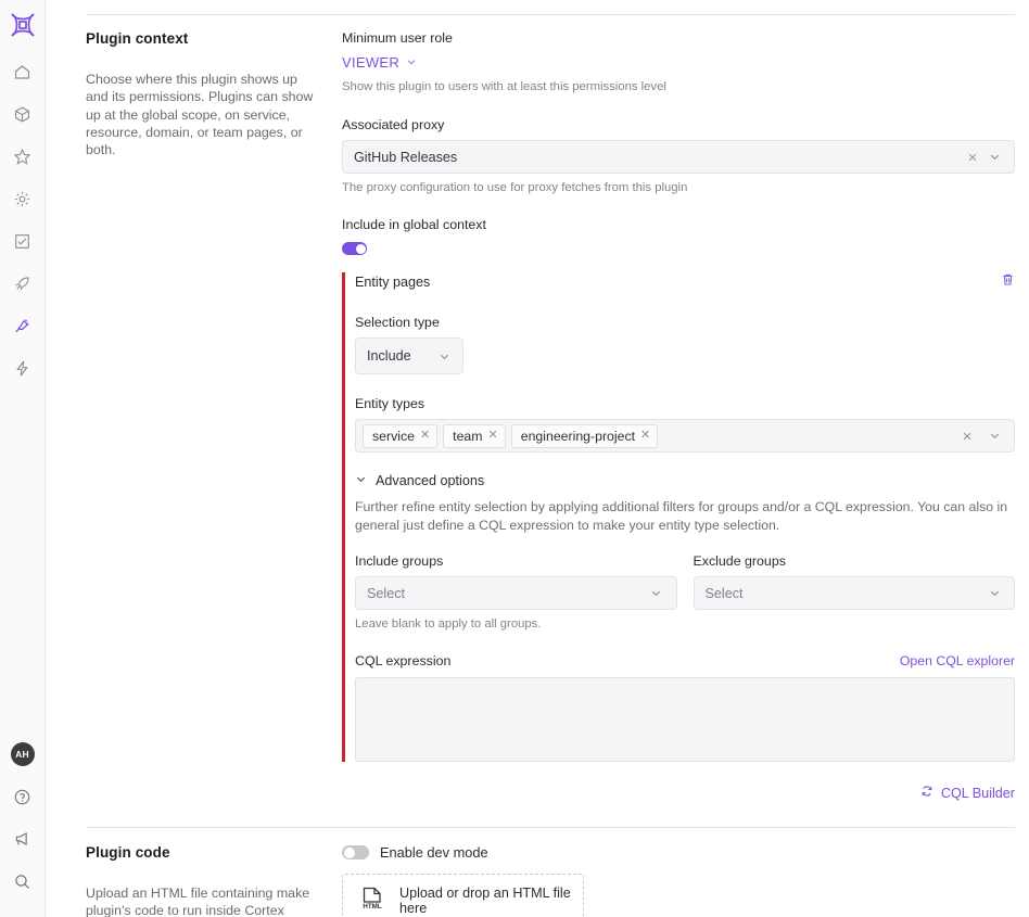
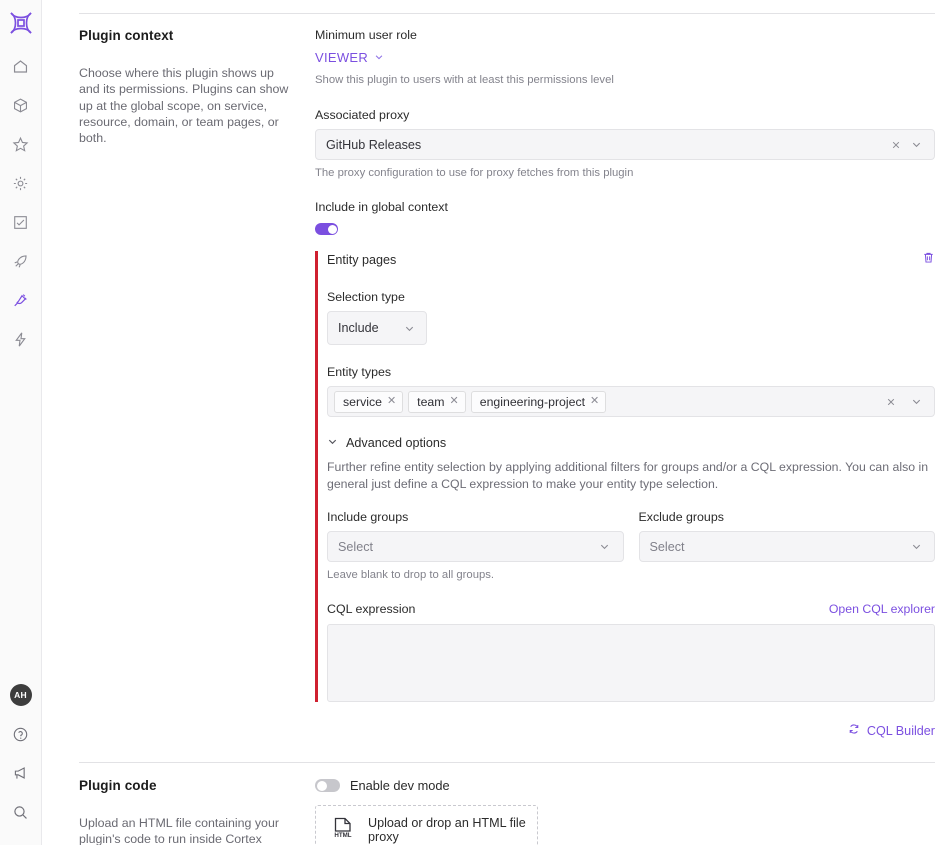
  AH
  Plugin context
  Choose where this plugin shows up and its permissions. Plugins can show up at the global scope, on service, resource, domain, or team pages, or both.
  Minimum user role
  VIEWER
  Show this plugin to users with at least this permissions level
  Associated proxy
  GitHub Releases
  The proxy configuration to use for proxy fetches from this plugin
  Include in global context
  Entity pages
  Selection type
  Include
  Entity types
  service
  ✕
  team
  ✕
  engineering-project
  ✕
  Advanced options
  Further refine entity selection by applying additional filters for groups and/or a CQL expression. You can also in general just define a CQL expression to make your entity type selection.
  Include groups
  Select
  Exclude groups
  Select
- Leave blank to apply to all groups.
+ Leave blank to drop to all groups.
  CQL expression
  Open CQL explorer
  CQL Builder
  Plugin code
- Upload an HTML file containing make plugin's code to run inside Cortex
+ Upload an HTML file containing your plugin's code to run inside Cortex
  Enable dev mode
- Upload or drop an HTML file here
+ Upload or drop an HTML file proxy
